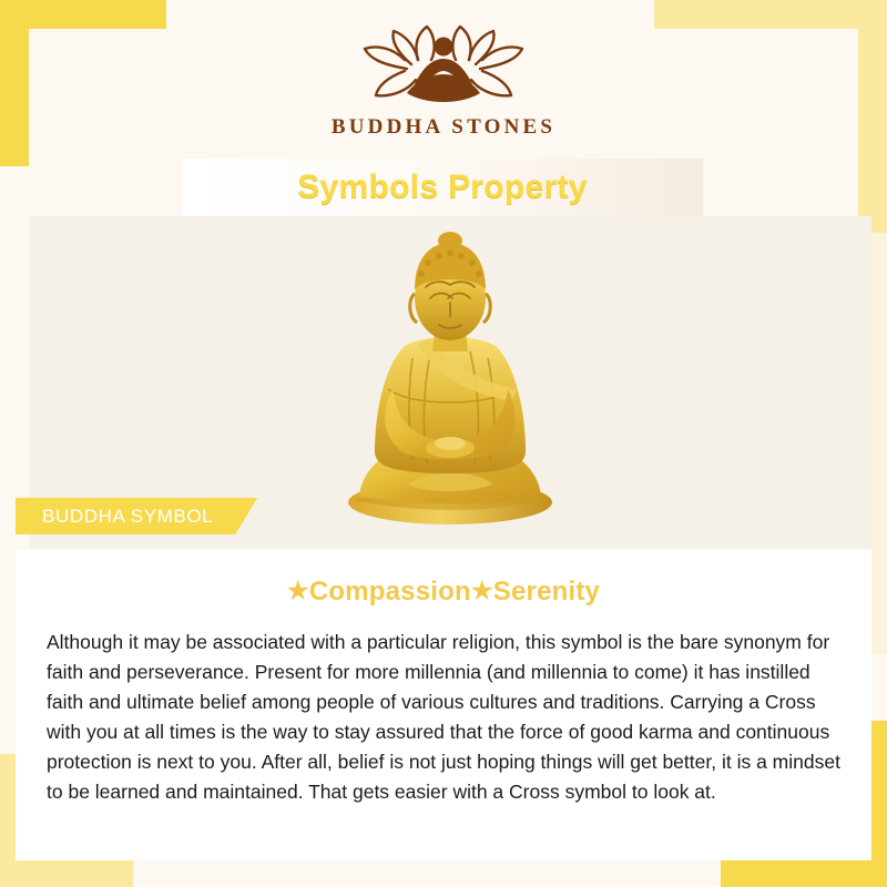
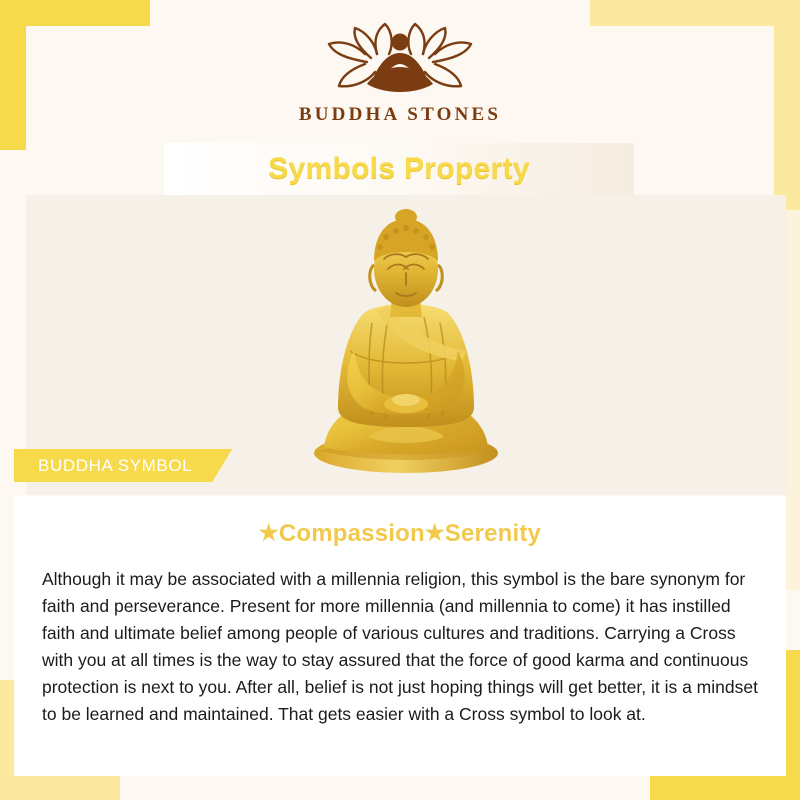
  BUDDHA STONES
  Symbols Property
  BUDDHA SYMBOL
  ★Compassion★Serenity
- Although it may be associated with a particular religion, this symbol is the bare synonym for faith and perseverance. Present for more millennia (and millennia to come) it has instilled faith and ultimate belief among people of various cultures and traditions. Carrying a Cross with you at all times is the way to stay assured that the force of good karma and continuous protection is next to you. After all, belief is not just hoping things will get better, it is a mindset to be learned and maintained. That gets easier with a Cross symbol to look at.
+ Although it may be associated with a millennia religion, this symbol is the bare synonym for faith and perseverance. Present for more millennia (and millennia to come) it has instilled faith and ultimate belief among people of various cultures and traditions. Carrying a Cross with you at all times is the way to stay assured that the force of good karma and continuous protection is next to you. After all, belief is not just hoping things will get better, it is a mindset to be learned and maintained. That gets easier with a Cross symbol to look at.
